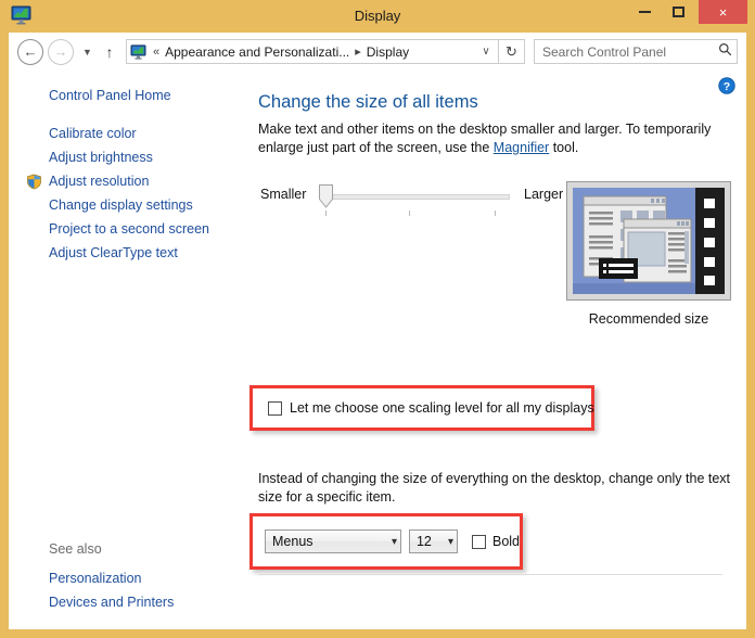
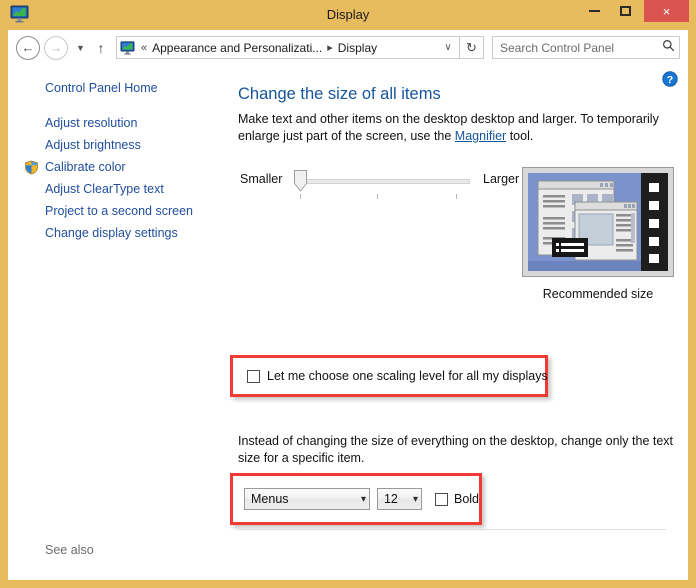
  Display
  ×
  ←
  →
  ▼
  ↑
  «
  Appearance and Personalizati...
  ▸
  Display
  ∨
  ↻
  Search Control Panel
  Control Panel Home
- Calibrate color
+ Adjust resolution
  Adjust brightness
- Adjust resolution
+ Calibrate color
- Change display settings
+ Adjust ClearType text
  Project to a second screen
- Adjust ClearType text
+ Change display settings
  See also
- Personalization
- Devices and Printers
  ?
  Change the size of all items
- Make text and other items on the desktop smaller and larger. To temporarily enlarge just part of the screen, use the Magnifier tool.
+ Make text and other items on the desktop desktop and larger. To temporarily enlarge just part of the screen, use the Magnifier tool.
  Smaller
  Larger
  Recommended size
  Let me choose one scaling level for all my displays
  Instead of changing the size of everything on the desktop, change only the text size for a specific item.
  Menus
  ▾
  12
  ▾
  Bold
